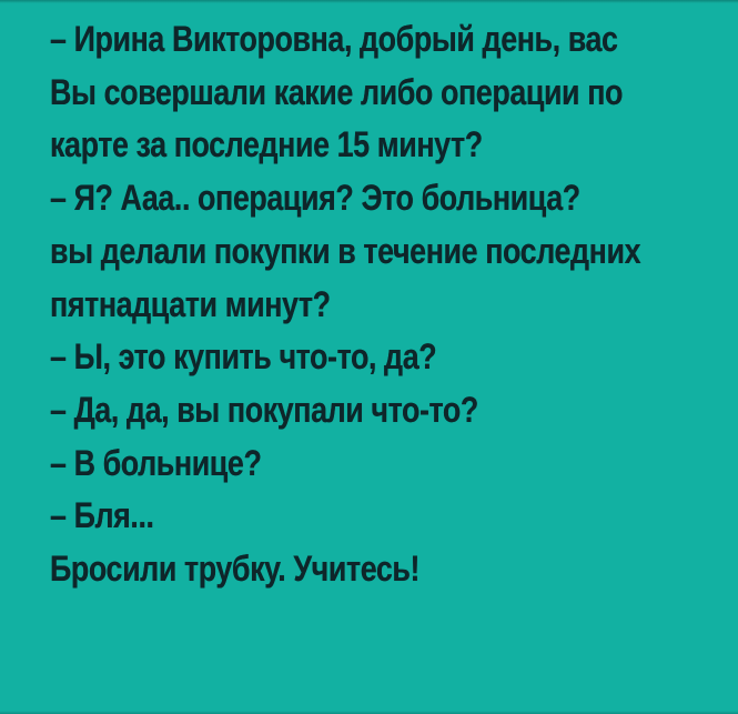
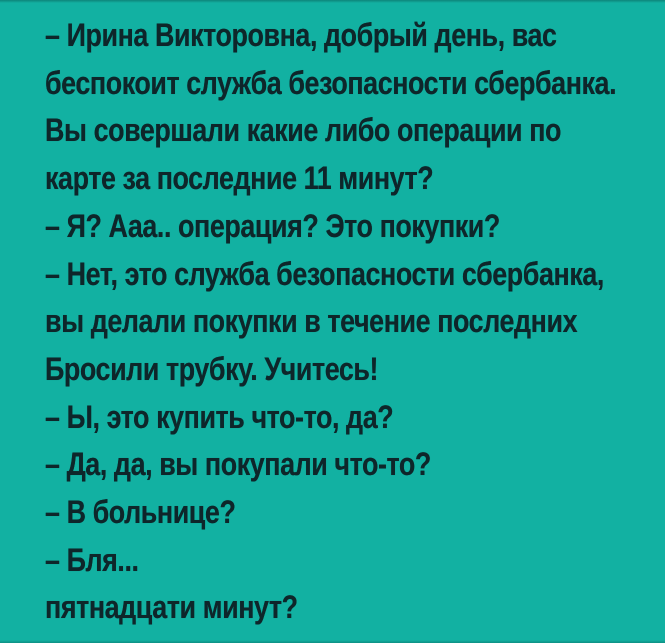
  – Ирина Викторовна, добрый день, вас
+ беспокоит служба безопасности сбербанка.
  Вы совершали какие либо операции по
- карте за последние 15 минут?
+ карте за последние 11 минут?
- – Я? Ааа.. операция? Это больница?
+ – Я? Ааа.. операция? Это покупки?
+ – Нет, это служба безопасности сбербанка,
  вы делали покупки в течение последних
- пятнадцати минут?
+ Бросили трубку. Учитесь!
  – Ы, это купить что-то, да?
  – Да, да, вы покупали что-то?
  – В больнице?
  – Бля...
- Бросили трубку. Учитесь!
+ пятнадцати минут?
